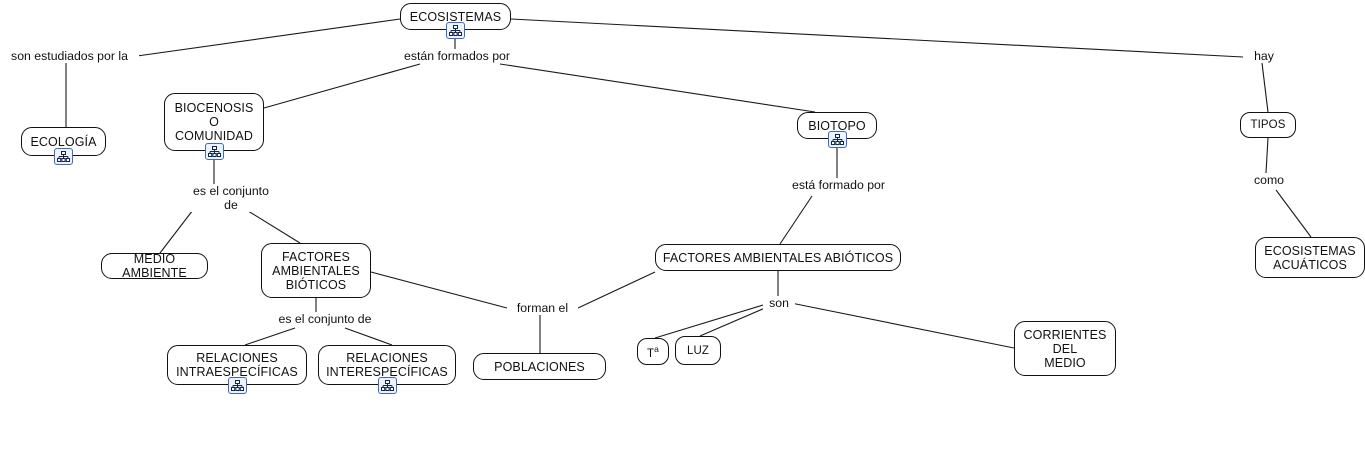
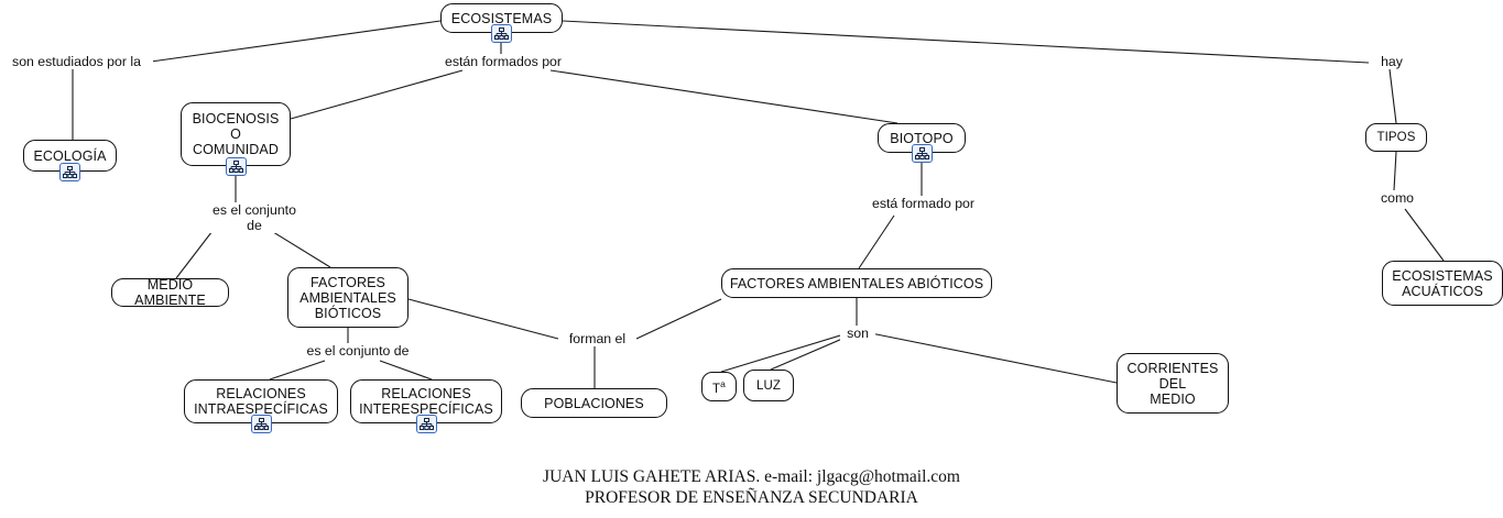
  ECOSISTEMAS
  ECOLOGÍA
  BIOCENOSIS
  O
  COMUNIDAD
  BIOTOPO
  TIPOS
  MEDIO AMBIENTE
  FACTORES
  AMBIENTALES
  BIÓTICOS
  FACTORES AMBIENTALES ABIÓTICOS
  ECOSISTEMAS
  ACUÁTICOS
  RELACIONES
  INTRAESPECÍFICAS
  RELACIONES
  INTERESPECÍFICAS
  POBLACIONES
  Ta
  LUZ
  CORRIENTES
  DEL
  MEDIO
  son estudiados por la
  están formados por
  hay
  es el conjunto
  de
  está formado por
  como
  forman el
  son
  es el conjunto de
+ JUAN LUIS GAHETE ARIAS. e-mail: jlgacg@hotmail.com
+ PROFESOR DE ENSEÑANZA SECUNDARIA
